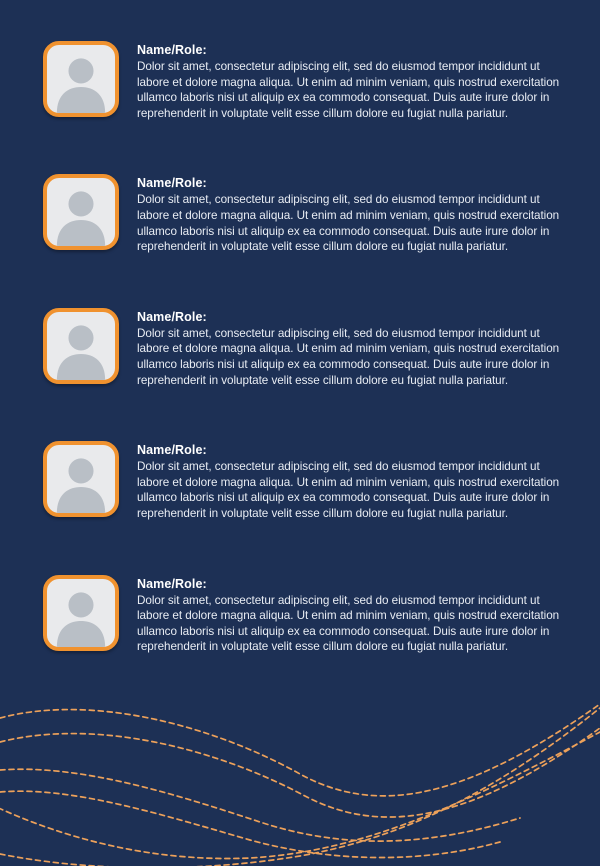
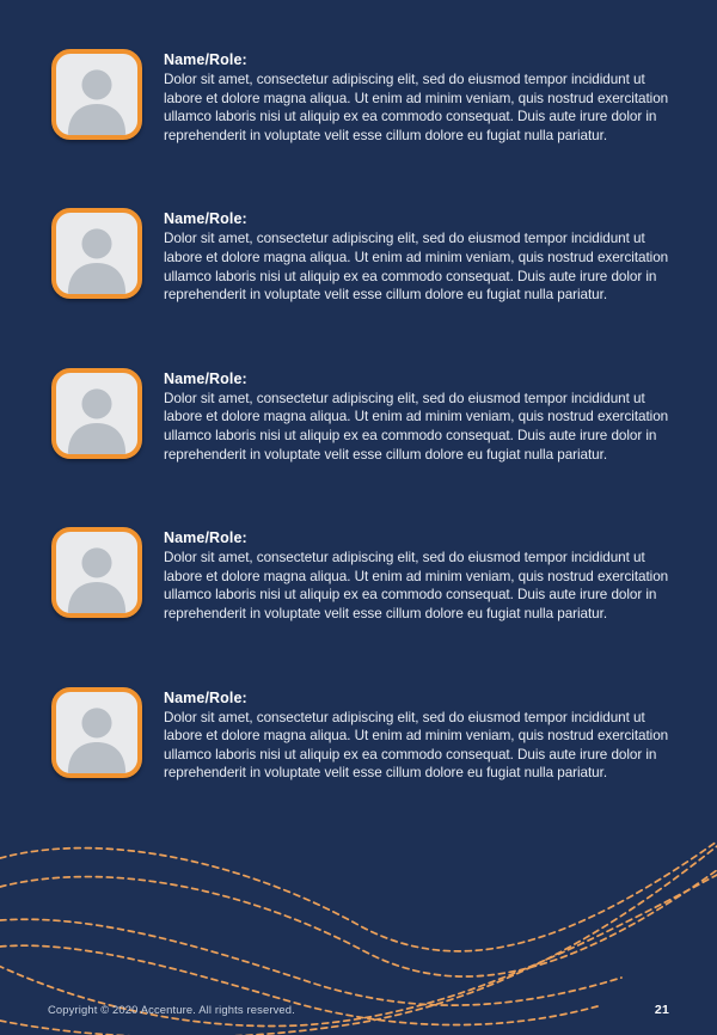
  Name/Role:
  Dolor sit amet, consectetur adipiscing elit, sed do eiusmod tempor incididunt ut labore et dolore magna aliqua. Ut enim ad minim veniam, quis nostrud exercitation ullamco laboris nisi ut aliquip ex ea commodo consequat. Duis aute irure dolor in reprehenderit in voluptate velit esse cillum dolore eu fugiat nulla pariatur.
  Name/Role:
  Dolor sit amet, consectetur adipiscing elit, sed do eiusmod tempor incididunt ut labore et dolore magna aliqua. Ut enim ad minim veniam, quis nostrud exercitation ullamco laboris nisi ut aliquip ex ea commodo consequat. Duis aute irure dolor in reprehenderit in voluptate velit esse cillum dolore eu fugiat nulla pariatur.
  Name/Role:
  Dolor sit amet, consectetur adipiscing elit, sed do eiusmod tempor incididunt ut labore et dolore magna aliqua. Ut enim ad minim veniam, quis nostrud exercitation ullamco laboris nisi ut aliquip ex ea commodo consequat. Duis aute irure dolor in reprehenderit in voluptate velit esse cillum dolore eu fugiat nulla pariatur.
  Name/Role:
  Dolor sit amet, consectetur adipiscing elit, sed do eiusmod tempor incididunt ut labore et dolore magna aliqua. Ut enim ad minim veniam, quis nostrud exercitation ullamco laboris nisi ut aliquip ex ea commodo consequat. Duis aute irure dolor in reprehenderit in voluptate velit esse cillum dolore eu fugiat nulla pariatur.
  Name/Role:
  Dolor sit amet, consectetur adipiscing elit, sed do eiusmod tempor incididunt ut labore et dolore magna aliqua. Ut enim ad minim veniam, quis nostrud exercitation ullamco laboris nisi ut aliquip ex ea commodo consequat. Duis aute irure dolor in reprehenderit in voluptate velit esse cillum dolore eu fugiat nulla pariatur.
+ Copyright © 2020 Accenture. All rights reserved.
+ 21
